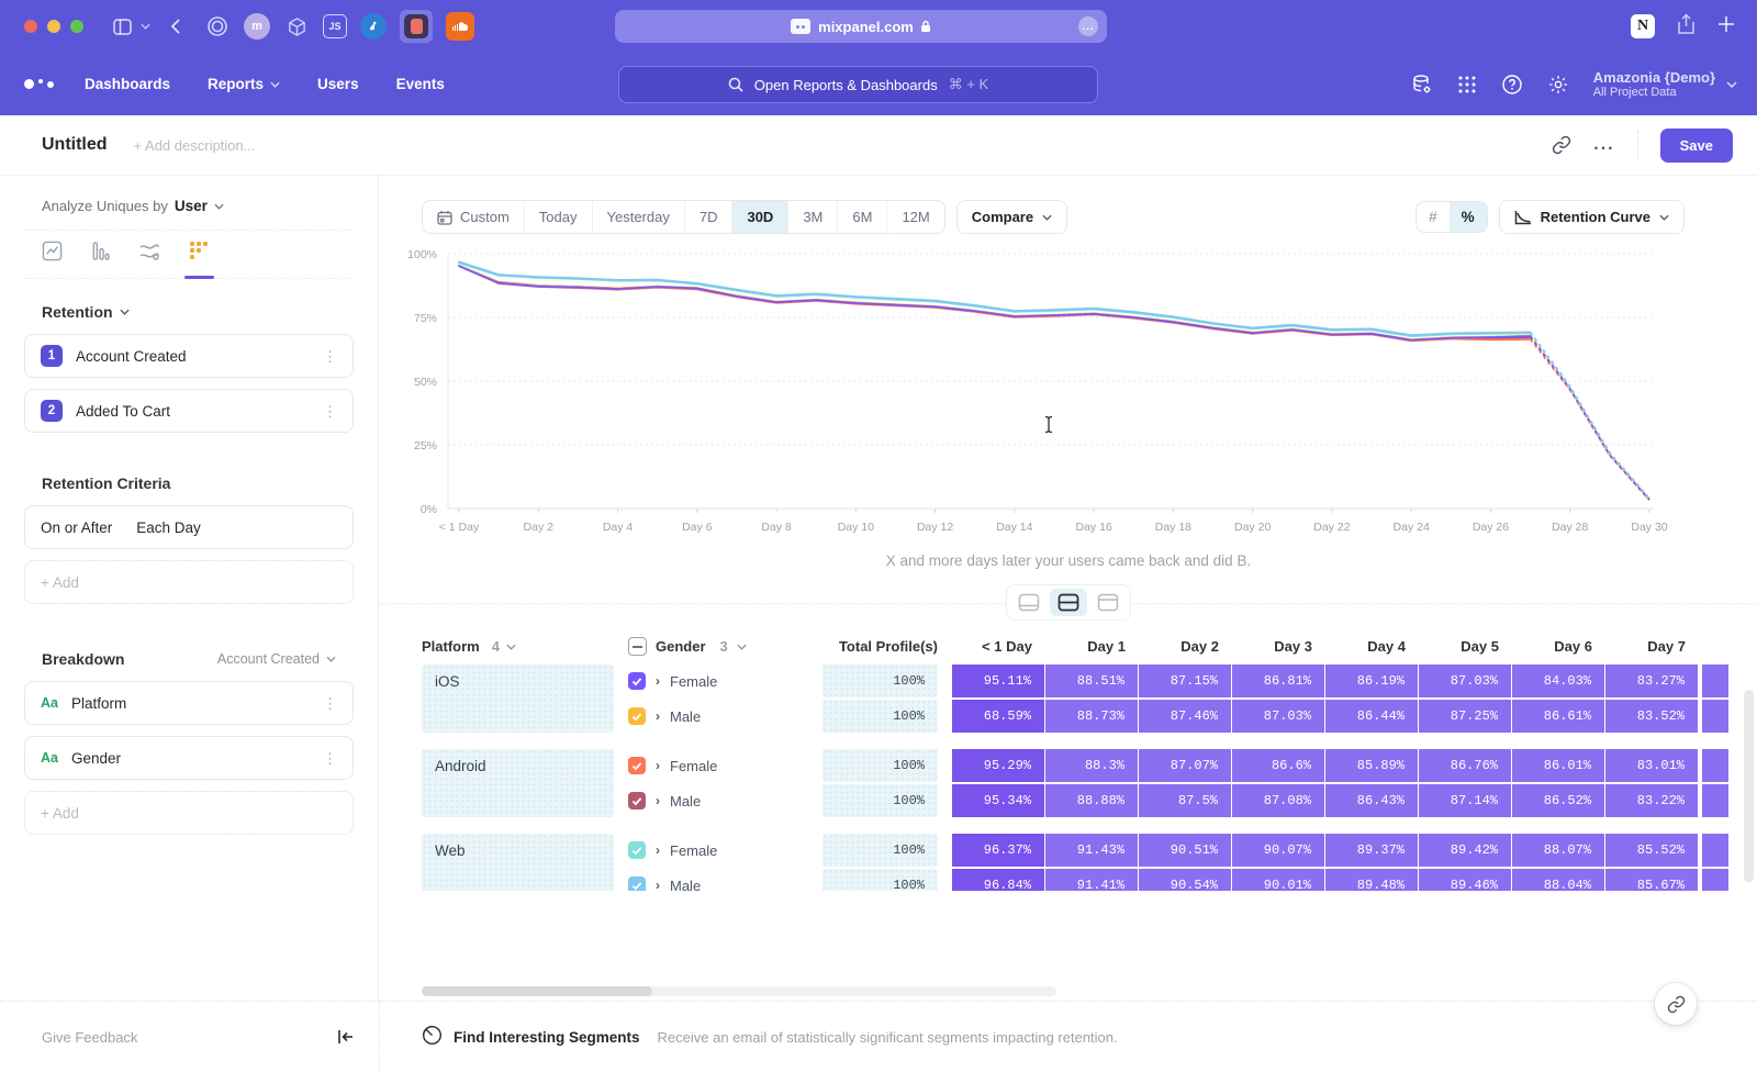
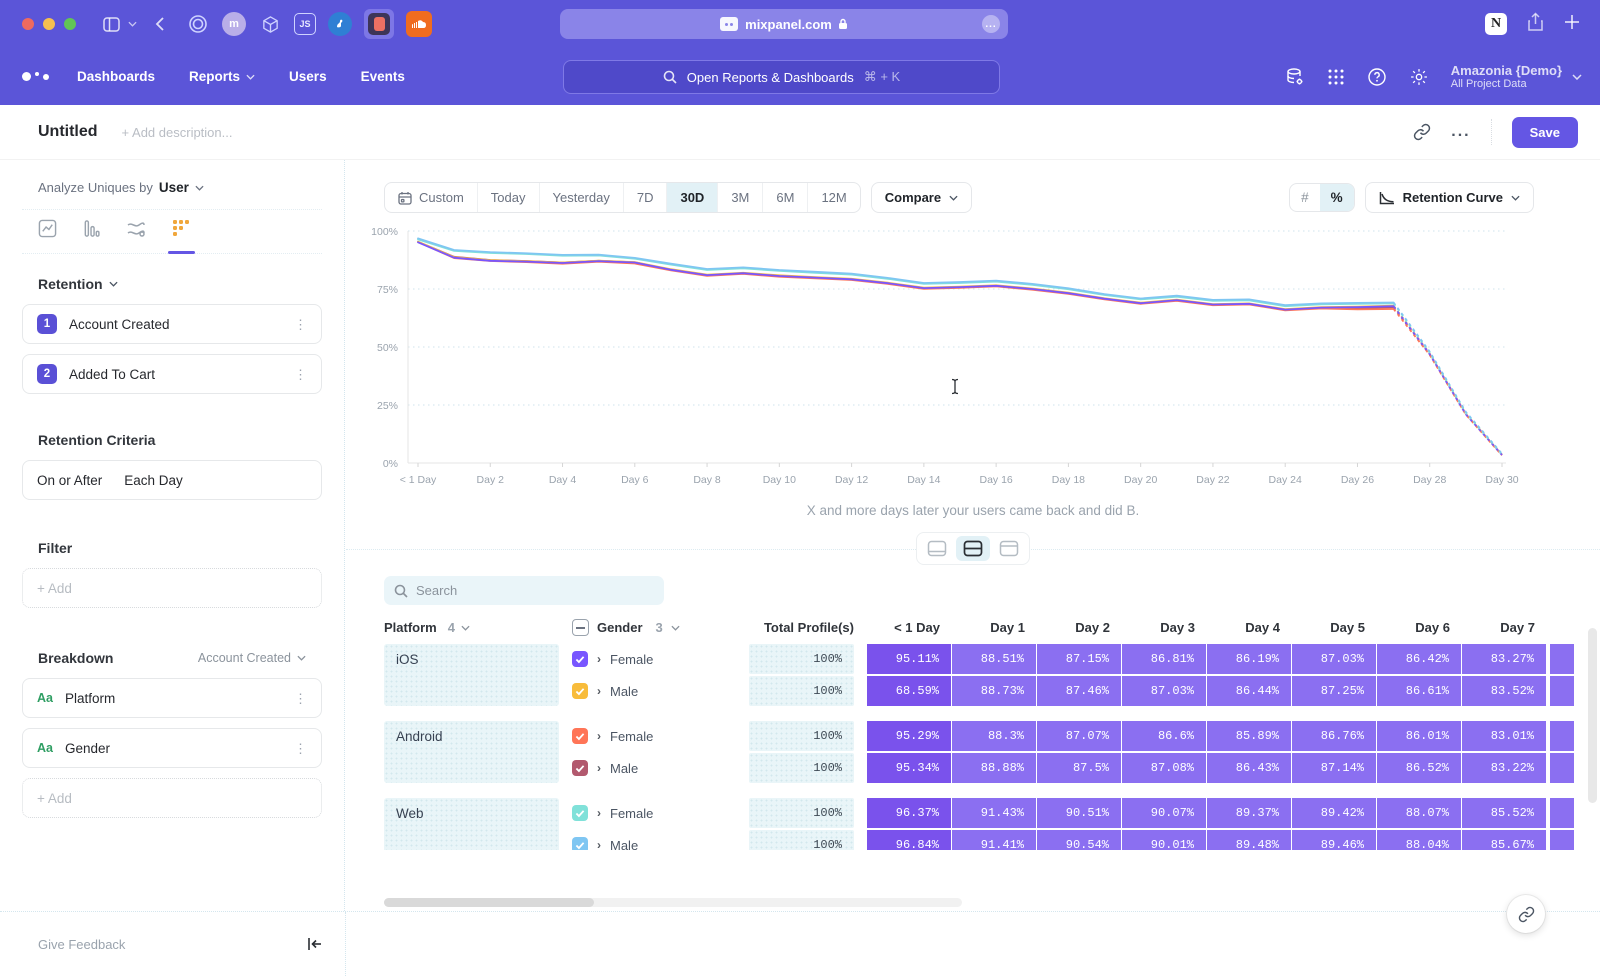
  m
  JS
  mixpanel.com
  ...
  N
  Dashboards
  Reports
  Users
  Events
  Open Reports & Dashboards
  ⌘ + K
  Amazonia {Demo}
  All Project Data
  Untitled
  + Add description...
  ...
  Save
  Analyze Uniques by
  User
  Retention
  1
  Account Created
  ⋮
  2
  Added To Cart
  ⋮
  Retention Criteria
  On or After
  Each Day
+ Filter
  + Add
  Breakdown
  Account Created
  Aa
  Platform
  ⋮
  Aa
  Gender
  ⋮
  + Add
  Custom
  Today
  Yesterday
  7D
  30D
  3M
  6M
  12M
  Compare
  #
  %
  Retention Curve
  0%
  25%
  50%
  75%
  100%
  < 1 Day
  Day 2
  Day 4
  Day 6
  Day 8
  Day 10
  Day 12
  Day 14
  Day 16
  Day 18
  Day 20
  Day 22
  Day 24
  Day 26
  Day 28
  Day 30
  X and more days later your users came back and did B.
+ Search
  Platform
  4
  Gender
  3
  Total Profile(s)
  < 1 Day
  Day 1
  Day 2
  Day 3
  Day 4
  Day 5
  Day 6
  Day 7
  iOS
  ›
  Female
  100%
  95.11%
  88.51%
  87.15%
  86.81%
  86.19%
  87.03%
- 84.03%
+ 86.42%
  83.27%
  ›
  Male
  100%
  68.59%
  88.73%
  87.46%
  87.03%
  86.44%
  87.25%
  86.61%
  83.52%
  Android
  ›
  Female
  100%
  95.29%
  88.3%
  87.07%
  86.6%
  85.89%
  86.76%
  86.01%
  83.01%
  ›
  Male
  100%
  95.34%
  88.88%
  87.5%
  87.08%
  86.43%
  87.14%
  86.52%
  83.22%
  Web
  ›
  Female
  100%
  96.37%
  91.43%
  90.51%
  90.07%
  89.37%
  89.42%
  88.07%
  85.52%
  ›
  Male
  100%
  96.84%
  91.41%
  90.54%
  90.01%
  89.48%
  89.46%
  88.04%
  85.67%
  Give Feedback
- Find Interesting Segments
- Receive an email of statistically significant segments impacting retention.
